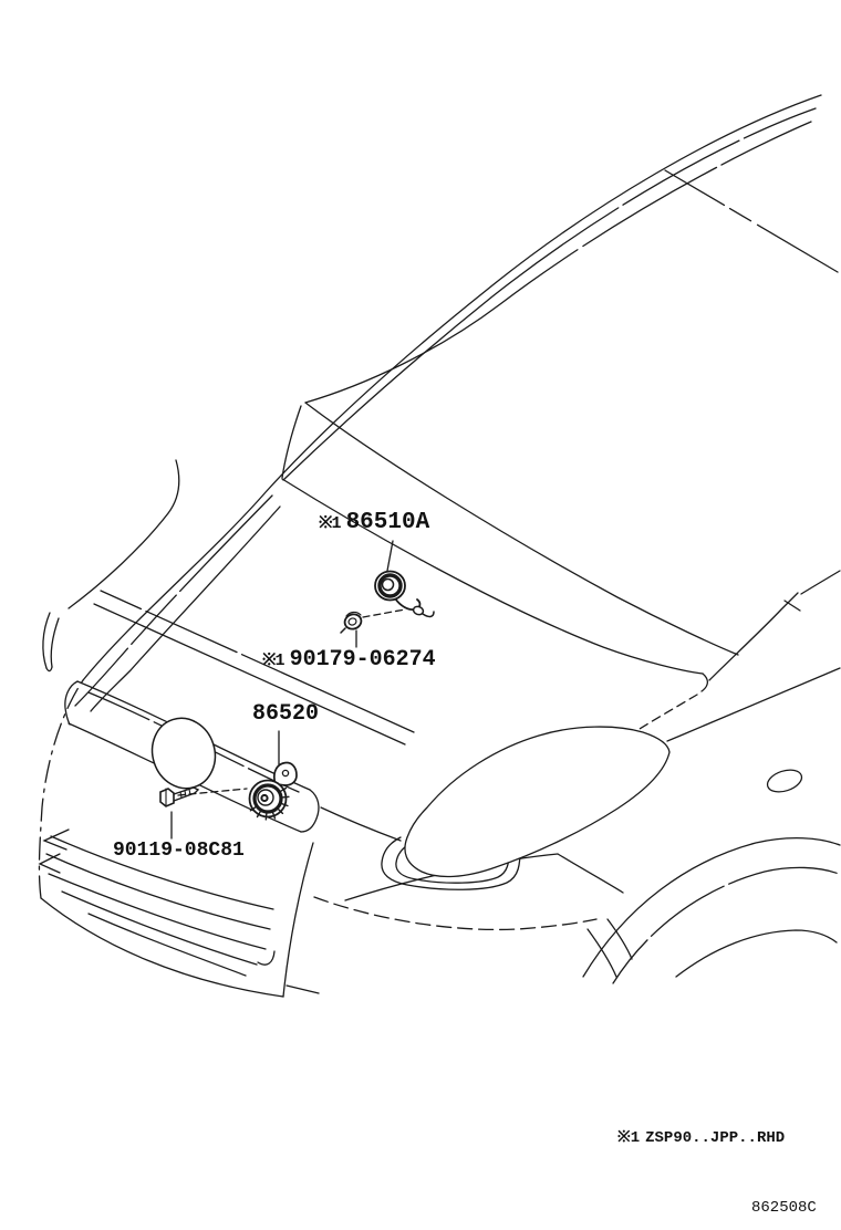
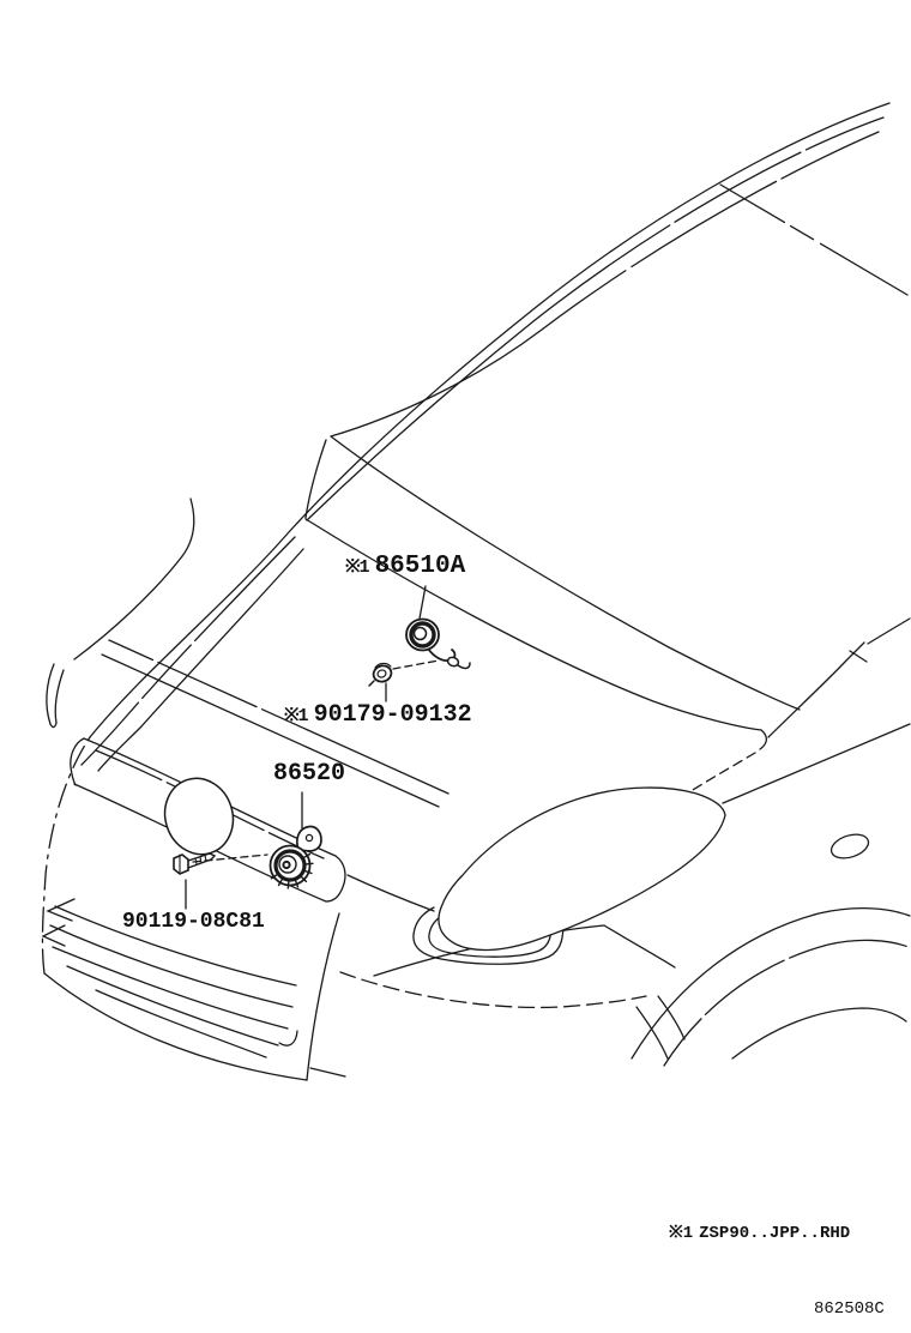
  ※1
  86510A
  ※1
- 90179-06274
+ 90179-09132
  86520
  90119-08C81
  ※1
  ZSP90..JPP..RHD
  862508C
